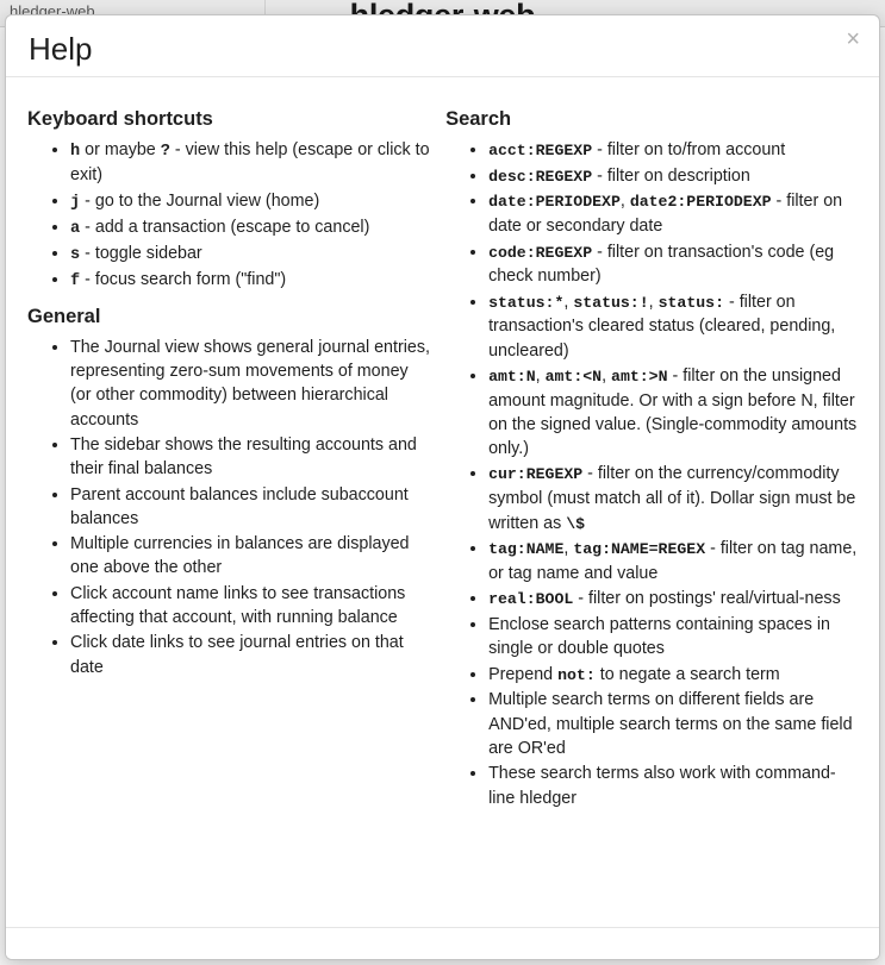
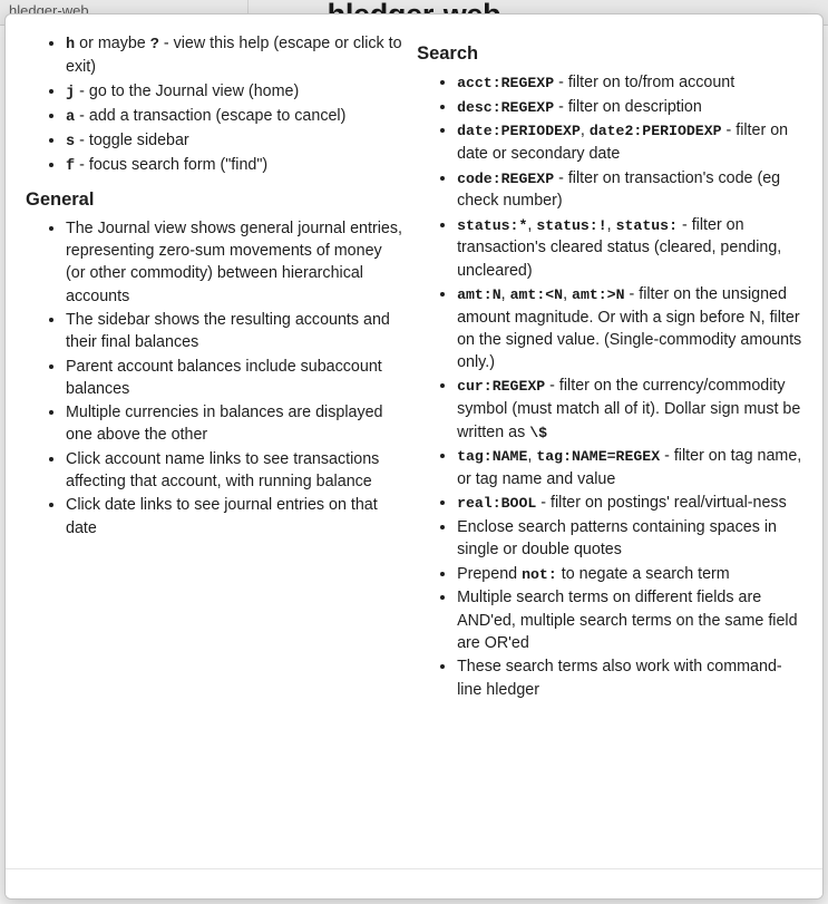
  hledger-web
- Help
- ×
- Keyboard shortcuts
  h or maybe ? - view this help (escape or click to exit)
  j - go to the Journal view (home)
  a - add a transaction (escape to cancel)
  s - toggle sidebar
  f - focus search form ("find")
  General
  The Journal view shows general journal entries, representing zero-sum movements of money (or other commodity) between hierarchical accounts
  The sidebar shows the resulting accounts and their final balances
  Parent account balances include subaccount balances
  Multiple currencies in balances are displayed one above the other
  Click account name links to see transactions affecting that account, with running balance
  Click date links to see journal entries on that date
  Search
  acct:REGEXP - filter on to/from account
  desc:REGEXP - filter on description
  date:PERIODEXP, date2:PERIODEXP - filter on date or secondary date
  code:REGEXP - filter on transaction's code (eg check number)
  status:*, status:!, status: - filter on transaction's cleared status (cleared, pending, uncleared)
  amt:N, amt:<N, amt:>N - filter on the unsigned amount magnitude. Or with a sign before N, filter on the signed value. (Single-commodity amounts only.)
  cur:REGEXP - filter on the currency/commodity symbol (must match all of it). Dollar sign must be written as \$
  tag:NAME, tag:NAME=REGEX - filter on tag name, or tag name and value
  real:BOOL - filter on postings' real/virtual-ness
  Enclose search patterns containing spaces in single or double quotes
  Prepend not: to negate a search term
  Multiple search terms on different fields are AND'ed, multiple search terms on the same field are OR'ed
  These search terms also work with command-line hledger
